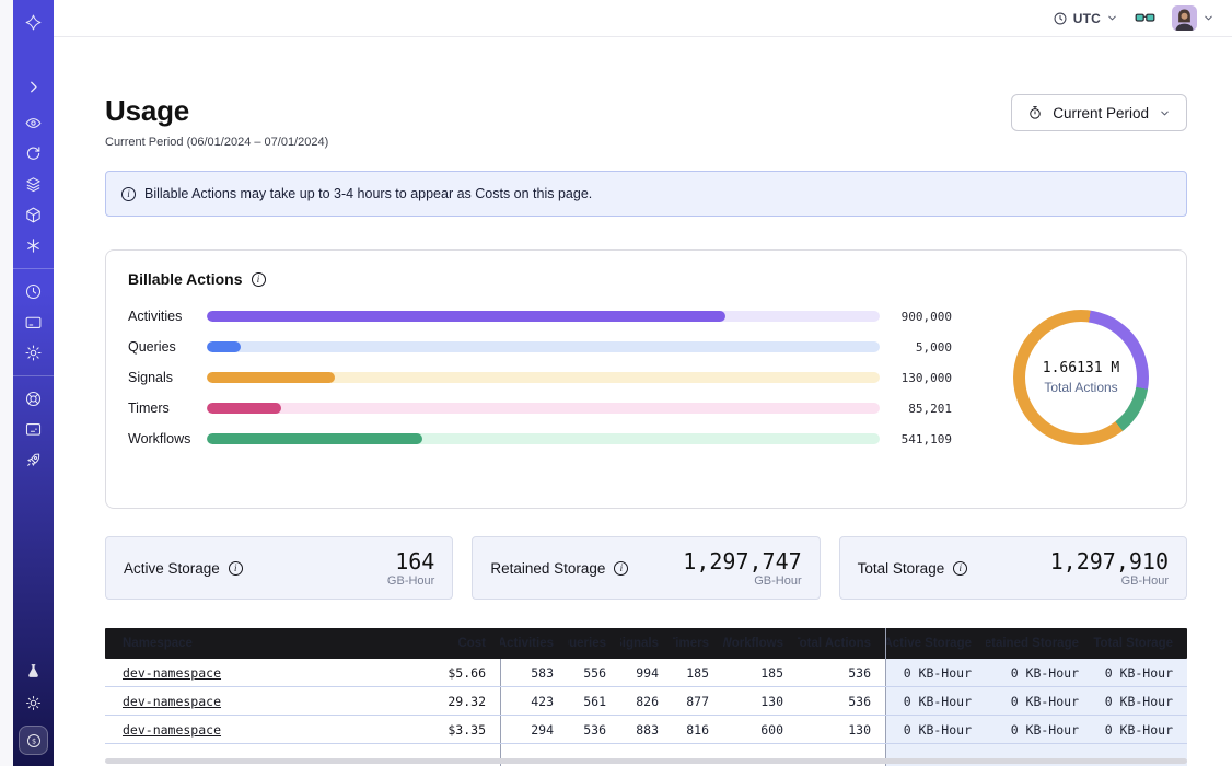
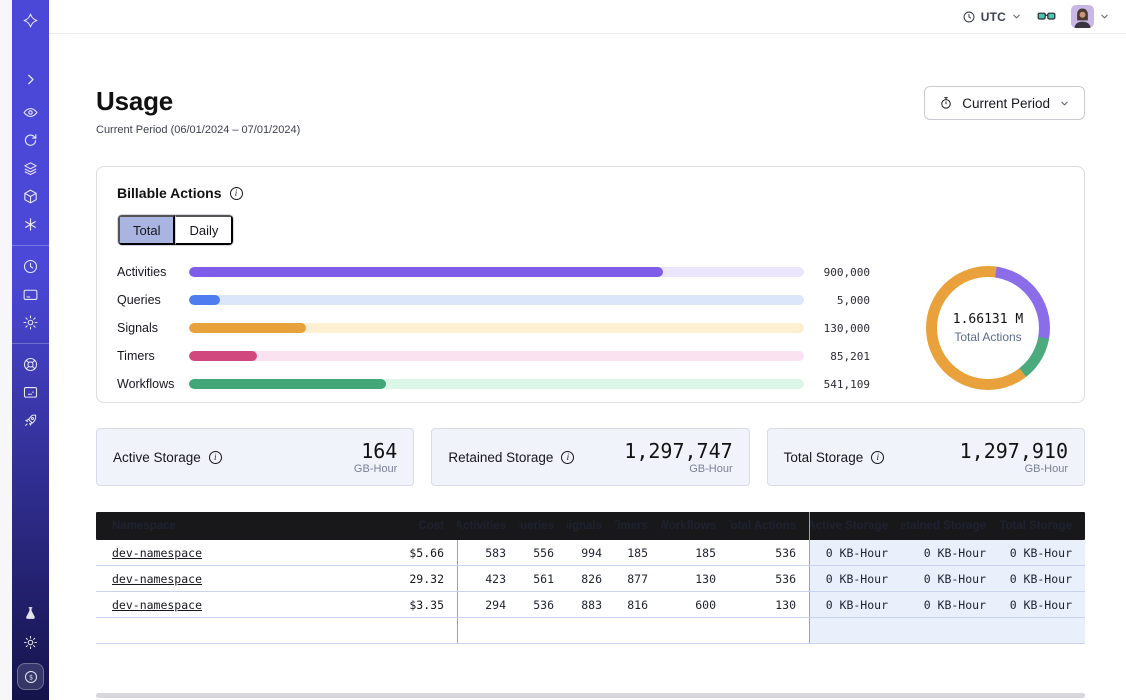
  $
  UTC
  Usage
  Current Period (06/01/2024 – 07/01/2024)
  Current Period
- Billable Actions may take up to 3-4 hours to appear as Costs on this page.
  Billable Actions
+ Total
+ Daily
  Activities
  900,000
  Queries
  5,000
  Signals
  130,000
  Timers
  85,201
  Workflows
  541,109
  1.66131 M
  Total Actions
  Active Storage
  164
  GB-Hour
  Retained Storage
  1,297,747
  GB-Hour
  Total Storage
  1,297,910
  GB-Hour
  Active Storage
  dev-namespace
  $5.66
  583
  556
  994
  185
  185
  536
  0 KB-Hour
  0 KB-Hour
  0 KB-Hour
  dev-namespace
  29.32
  423
  561
  826
  877
  130
  536
  0 KB-Hour
  0 KB-Hour
  0 KB-Hour
  dev-namespace
  $3.35
  294
  536
  883
  816
  600
  130
  0 KB-Hour
  0 KB-Hour
  0 KB-Hour
